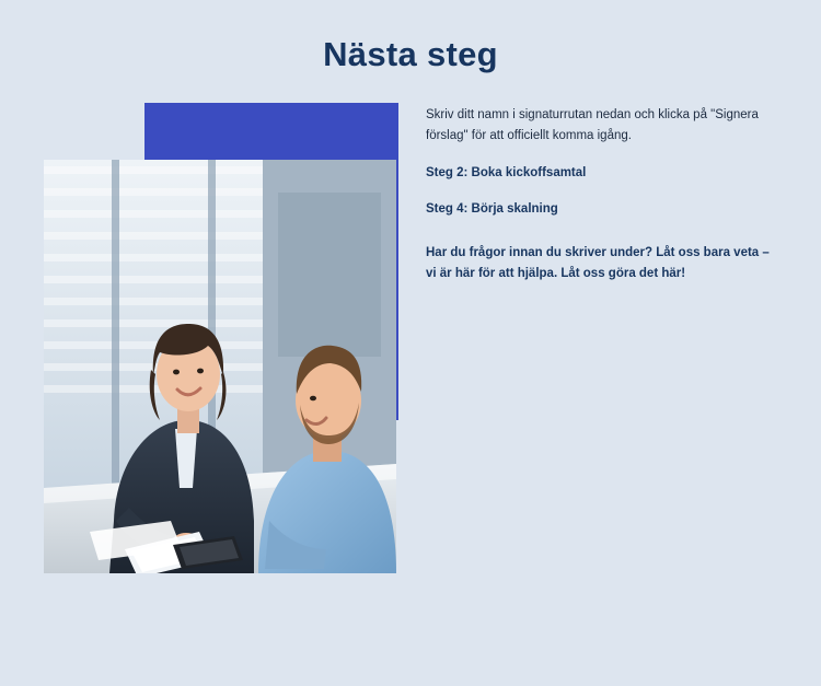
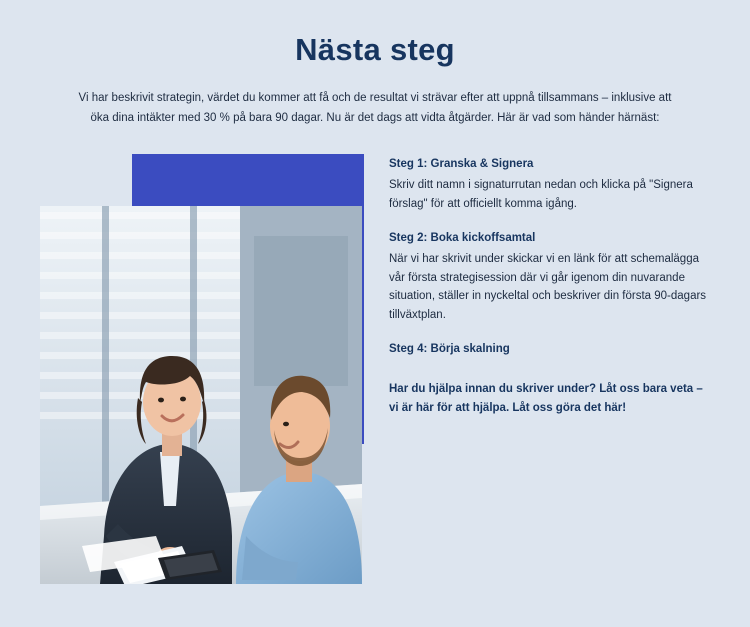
  Nästa steg
+ Vi har beskrivit strategin, värdet du kommer att få och de resultat vi strävar efter att uppnå tillsammans – inklusive att öka dina intäkter med 30 % på bara 90 dagar. Nu är det dags att vidta åtgärder. Här är vad som händer härnäst:
+ Steg 1: Granska & Signera
  Skriv ditt namn i signaturrutan nedan och klicka på "Signera förslag" för att officiellt komma igång.
  Steg 2: Boka kickoffsamtal
+ När vi har skrivit under skickar vi en länk för att schemalägga vår första strategisession där vi går igenom din nuvarande situation, ställer in nyckeltal och beskriver din första 90-dagars tillväxtplan.
  Steg 4: Börja skalning
- Har du frågor innan du skriver under? Låt oss bara veta – vi är här för att hjälpa. Låt oss göra det här!
+ Har du hjälpa innan du skriver under? Låt oss bara veta – vi är här för att hjälpa. Låt oss göra det här!
